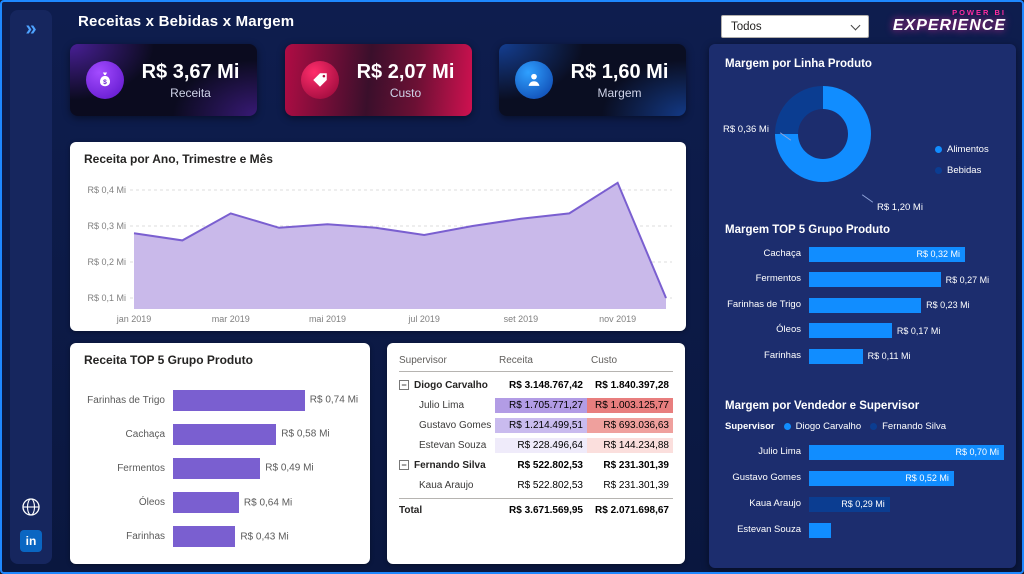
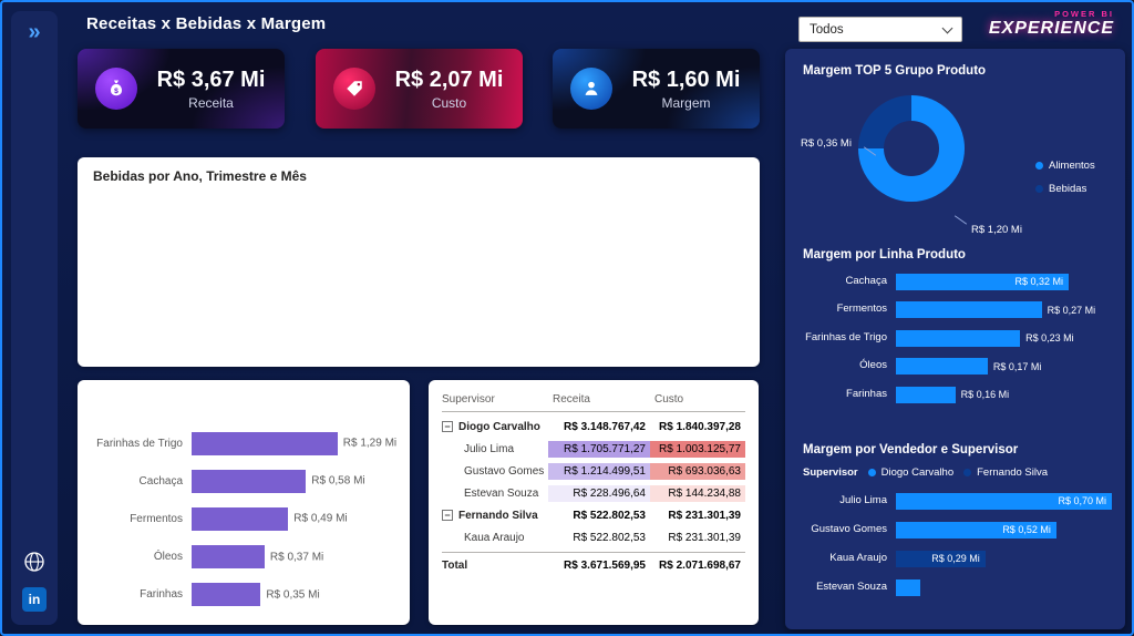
  »
  in
  Receitas x Bebidas x Margem
  Todos
  POWER BI
  EXPERIENCE
  R$ 3,67 Mi
  Receita
  R$ 2,07 Mi
  Custo
  R$ 1,60 Mi
  Margem
- Receita por Ano, Trimestre e Mês
+ Bebidas por Ano, Trimestre e Mês
- R$ 0,4 Mi
- R$ 0,3 Mi
- R$ 0,2 Mi
- R$ 0,1 Mi
- jan 2019
- mar 2019
- mai 2019
- jul 2019
- set 2019
- nov 2019
- Receita TOP 5 Grupo Produto
  Farinhas de Trigo
- R$ 0,74 Mi
+ R$ 1,29 Mi
  Cachaça
  R$ 0,58 Mi
  Fermentos
  R$ 0,49 Mi
  Óleos
- R$ 0,64 Mi
+ R$ 0,37 Mi
  Farinhas
- R$ 0,43 Mi
+ R$ 0,35 Mi
  Supervisor
  Receita
  Custo
  −
  Diogo Carvalho
  R$ 3.148.767,42
  R$ 1.840.397,28
  Julio Lima
  R$ 1.705.771,27
  R$ 1.003.125,77
  Gustavo Gomes
  R$ 1.214.499,51
  R$ 693.036,63
  Estevan Souza
  R$ 228.496,64
  R$ 144.234,88
  −
  Fernando Silva
  R$ 522.802,53
  R$ 231.301,39
  Kaua Araujo
  R$ 522.802,53
  R$ 231.301,39
  Total
  R$ 3.671.569,95
  R$ 2.071.698,67
- Margem por Linha Produto
+ Margem TOP 5 Grupo Produto
  R$ 0,36 Mi
  R$ 1,20 Mi
  Alimentos
  Bebidas
- Margem TOP 5 Grupo Produto
+ Margem por Linha Produto
  Cachaça
  R$ 0,32 Mi
  Fermentos
  R$ 0,27 Mi
  Farinhas de Trigo
  R$ 0,23 Mi
  Óleos
  R$ 0,17 Mi
  Farinhas
- R$ 0,11 Mi
+ R$ 0,16 Mi
  Margem por Vendedor e Supervisor
  Supervisor
  Diogo Carvalho
  Fernando Silva
  Julio Lima
  R$ 0,70 Mi
  Gustavo Gomes
  R$ 0,52 Mi
  Kaua Araujo
  R$ 0,29 Mi
  Estevan Souza
